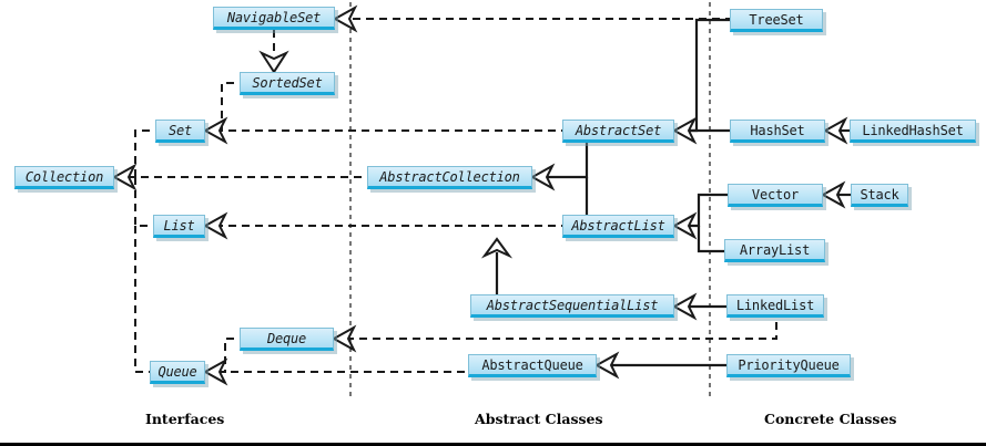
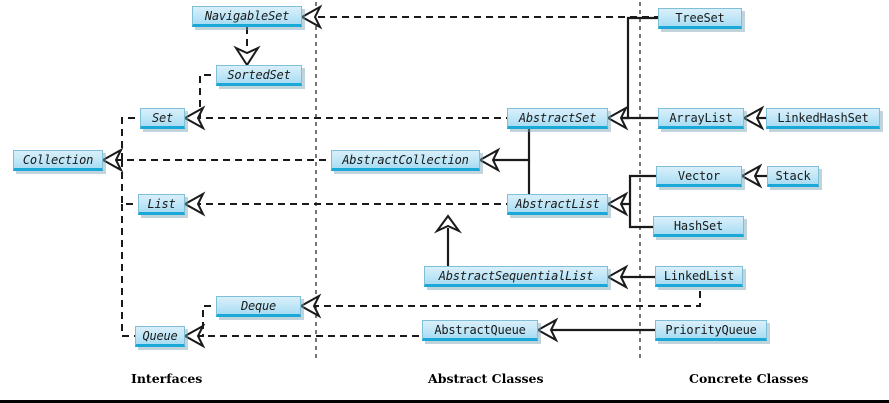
  NavigableSet
  SortedSet
  Set
  Collection
  List
  Deque
  Queue
  AbstractCollection
  AbstractSet
  AbstractList
  AbstractSequentialList
  AbstractQueue
  TreeSet
- HashSet
+ ArrayList
  LinkedHashSet
  Vector
  Stack
- ArrayList
+ HashSet
  LinkedList
  PriorityQueue
  Interfaces
  Abstract Classes
  Concrete Classes
